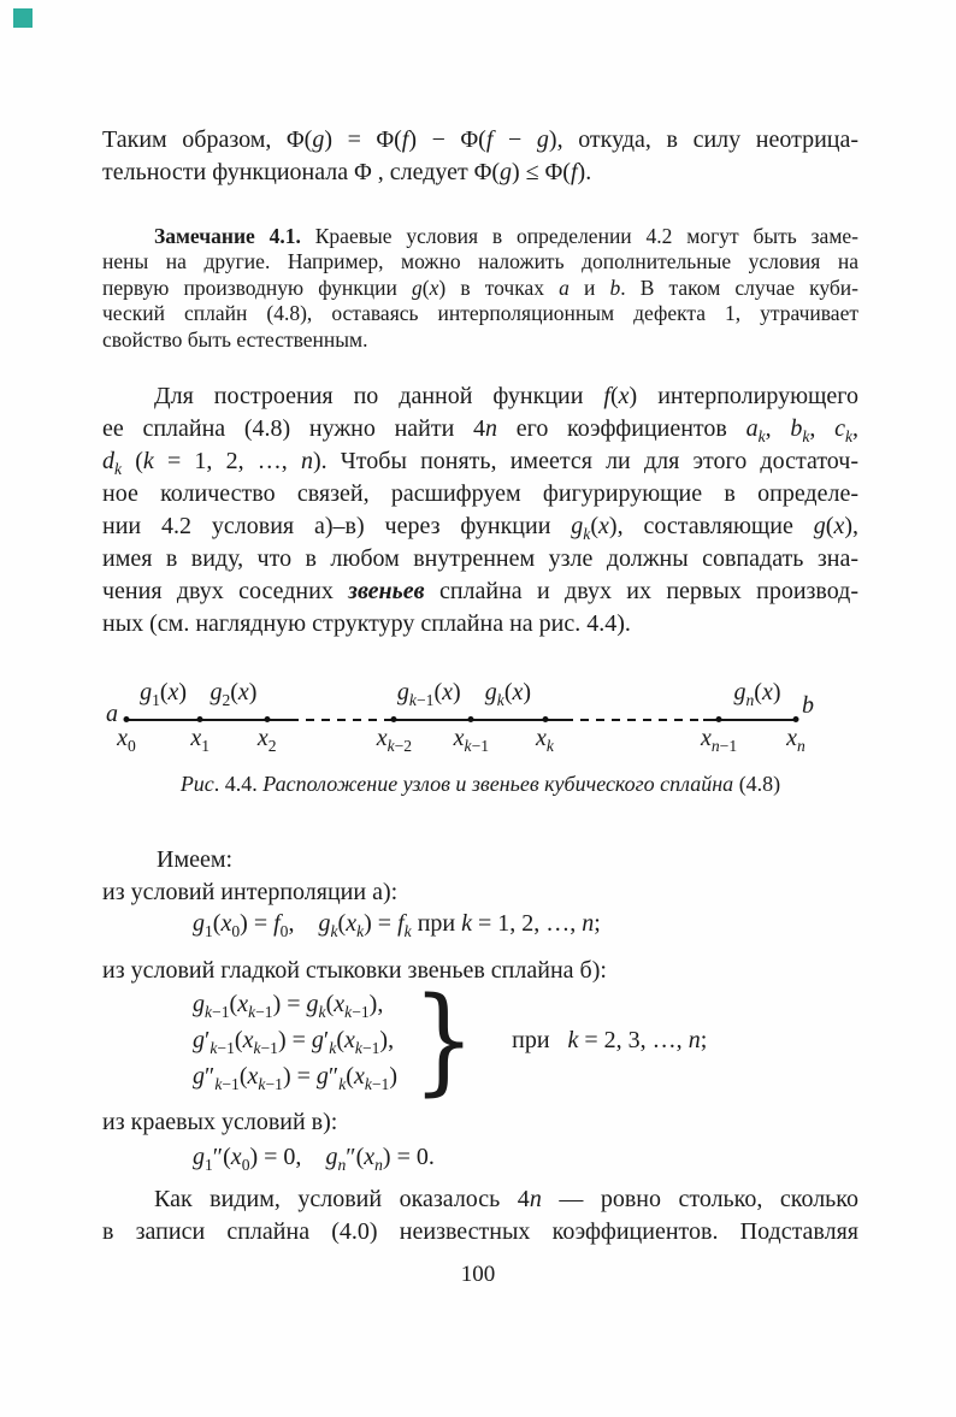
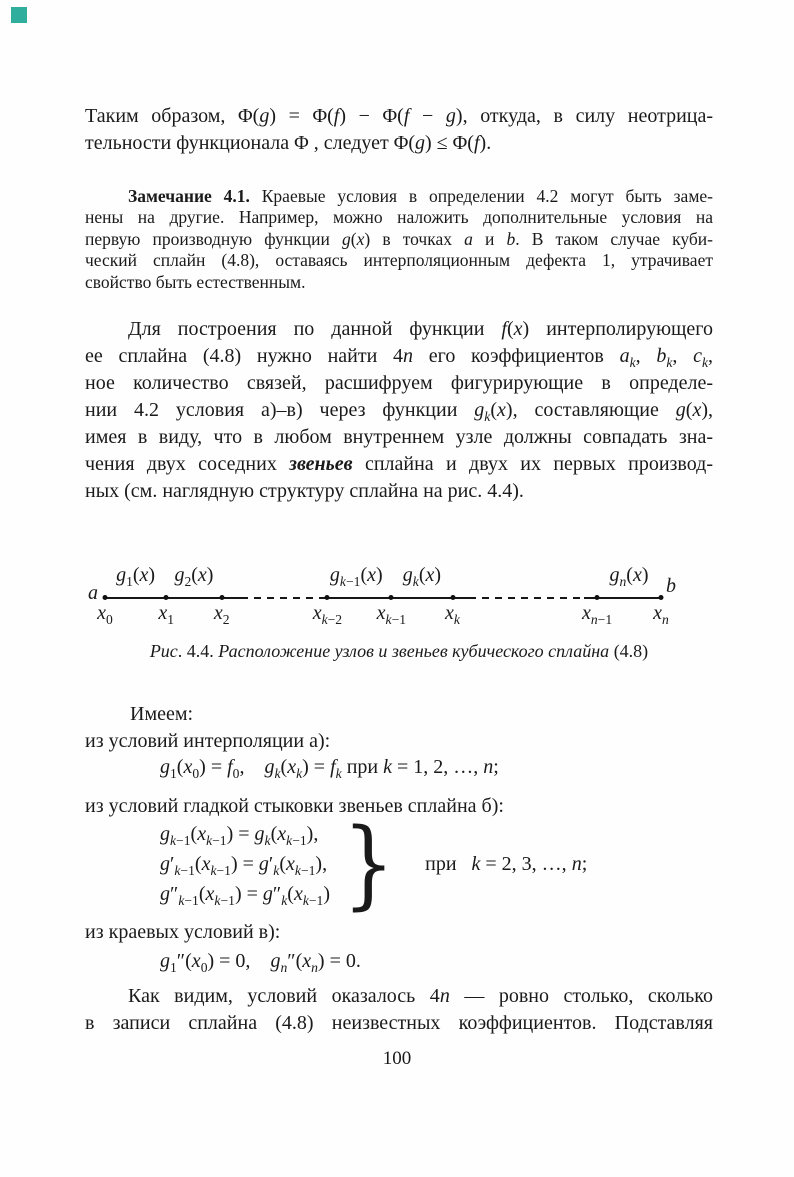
  Таким образом, Φ(g) = Φ(f) − Φ(f − g), откуда, в силу неотрица-
  тельности функционала Φ , следует Φ(g) ≤ Φ(f).
  Замечание 4.1. Краевые условия в определении 4.2 могут быть заме-
  нены на другие. Например, можно наложить дополнительные условия на
  первую производную функции g(x) в точках a и b. В таком случае куби-
  ческий сплайн (4.8), оставаясь интерполяционным дефекта 1, утрачивает
  свойство быть естественным.
  Для построения по данной функции f(x) интерполирующего
  ее сплайна (4.8) нужно найти 4n его коэффициентов ak, bk, ck,
- dk (k = 1, 2, …, n). Чтобы понять, имеется ли для этого достаточ-
  ное количество связей, расшифруем фигурирующие в определе-
  нии 4.2 условия а)–в) через функции gk(x), составляющие g(x),
  имея в виду, что в любом внутреннем узле должны совпадать зна-
  чения двух соседних звеньев сплайна и двух их первых производ-
  ных (см. наглядную структуру сплайна на рис. 4.4).
  x0
  x1
  x2
  xk−2
  xk−1
  xk
  xn−1
  xn
  g1(x)
  g2(x)
  gk−1(x)
  gk(x)
  gn(x)
  a
  b
  Рис. 4.4. Расположение узлов и звеньев кубического сплайна (4.8)
  Имеем:
  из условий интерполяции а):
  g1(x0) = f0, gk(xk) = fk при k = 1, 2, …, n;
  из условий гладкой стыковки звеньев сплайна б):
  gk−1(xk−1) = gk(xk−1),
  g′k−1(xk−1) = g′k(xk−1),
  g″k−1(xk−1) = g″k(xk−1)
  }
  при k = 2, 3, …, n;
  из краевых условий в):
  g1″(x0) = 0, gn″(xn) = 0.
  Как видим, условий оказалось 4n — ровно столько, сколько
- в записи сплайна (4.0) неизвестных коэффициентов. Подставляя
+ в записи сплайна (4.8) неизвестных коэффициентов. Подставляя
  100
